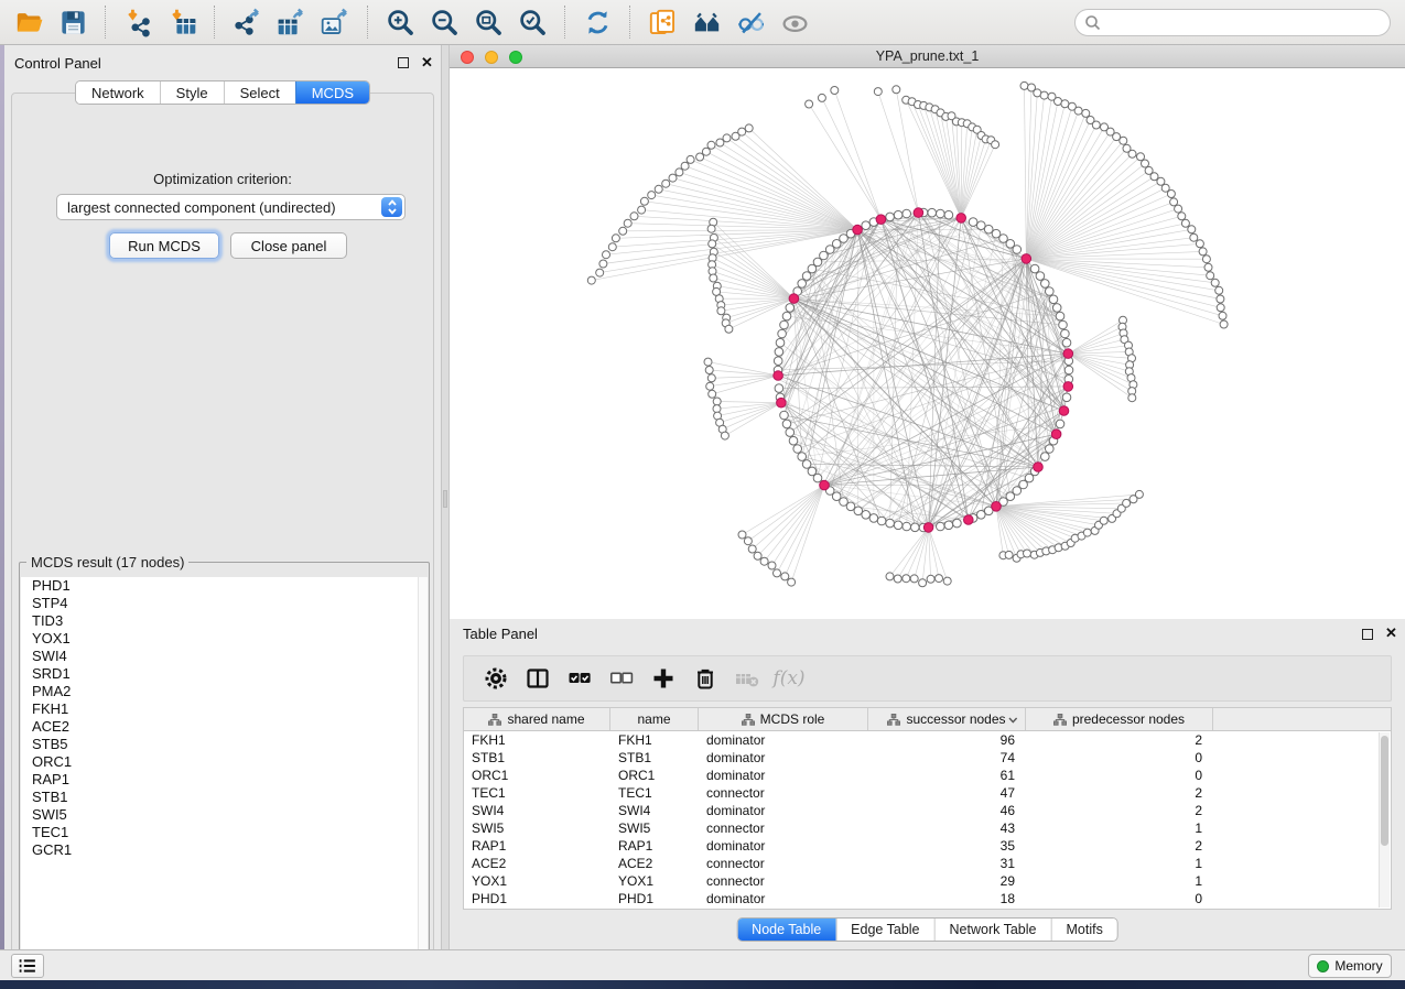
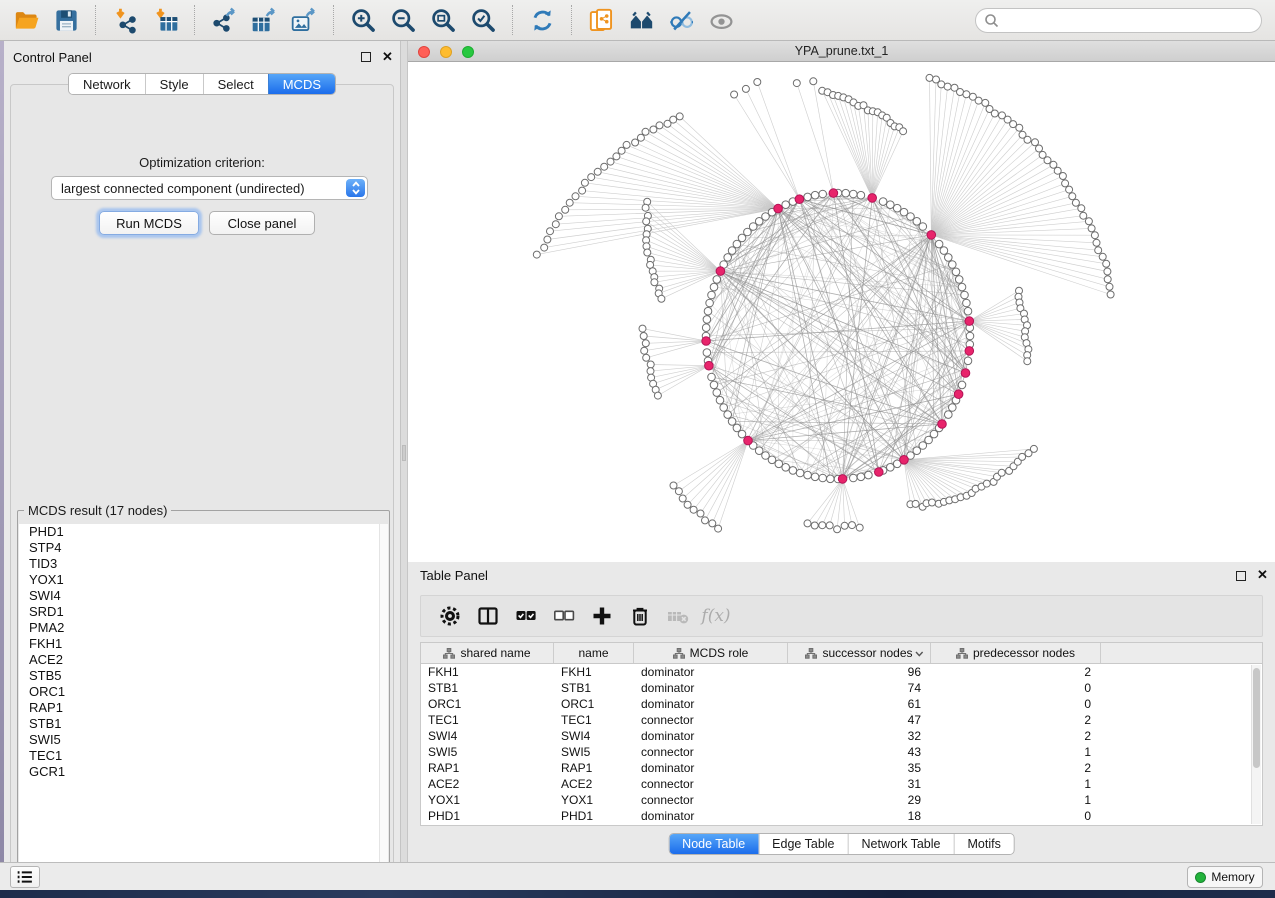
  Control Panel
  ✕
  Optimization criterion:
  largest connected component (undirected)
  Run MCDS
  Close panel
  MCDS result (17 nodes)
  PHD1
  STP4
  TID3
  YOX1
  SWI4
  SRD1
  PMA2
  FKH1
  ACE2
  STB5
  ORC1
  RAP1
  STB1
  SWI5
  TEC1
  GCR1
  Network
  Style
  Select
  MCDS
  YPA_prune.txt_1
  Table Panel
  ✕
  f(x)
  shared name
  name
  MCDS role
  successor nodes
  predecessor nodes
  FKH1
  FKH1
  dominator
  96
  2
  STB1
  STB1
  dominator
  74
  0
  ORC1
  ORC1
  dominator
  61
  0
  TEC1
  TEC1
  connector
  47
  2
  SWI4
  SWI4
  dominator
- 46
+ 32
  2
  SWI5
  SWI5
  connector
  43
  1
  RAP1
  RAP1
  dominator
  35
  2
  ACE2
  ACE2
  connector
  31
  1
  YOX1
  YOX1
  connector
  29
  1
  PHD1
  PHD1
  dominator
  18
  0
  Node Table
  Edge Table
  Network Table
  Motifs
  Memory
